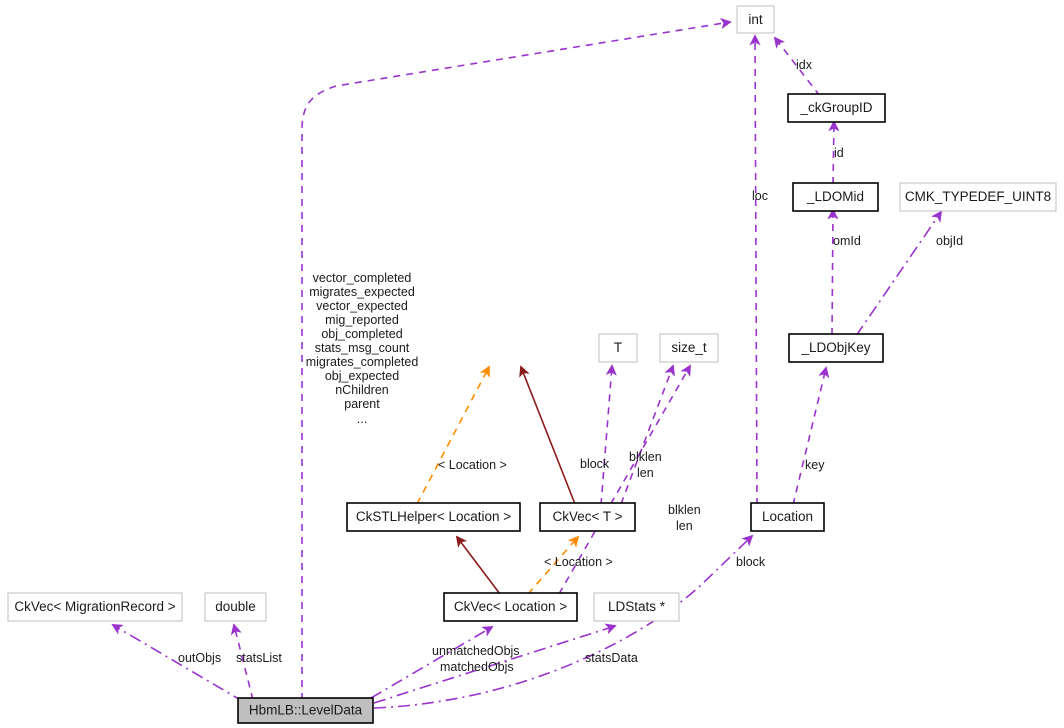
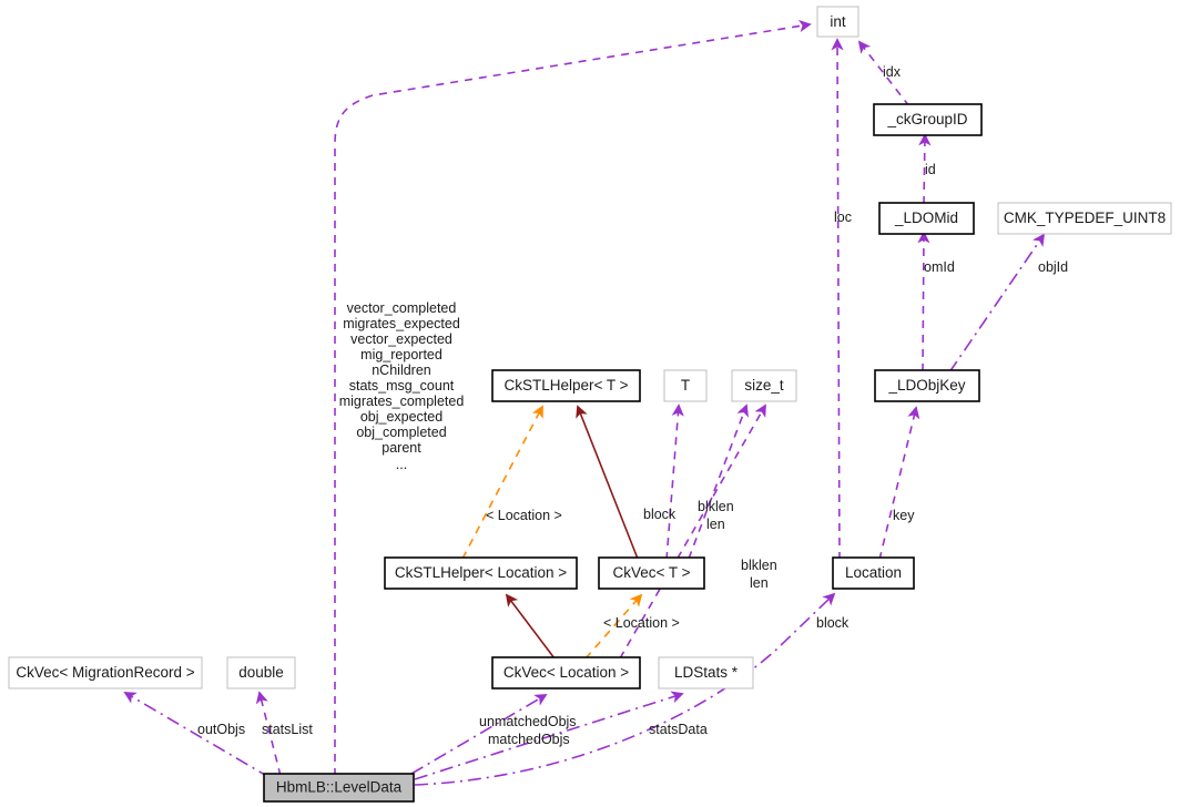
  idx
  id
  omId
  objId
  loc
  key
  block
  blklen
  len
  blklen
  len
  block
  < Location >
  < Location >
  outObjs
  statsList
  unmatchedObjs
  matchedObjs
  statsData
  vector_completed
  migrates_expected
  vector_expected
  mig_reported
- obj_completed
+ nChildren
  stats_msg_count
  migrates_completed
  obj_expected
- nChildren
+ obj_completed
  parent
  ...
  int
  _ckGroupID
  _LDOMid
  CMK_TYPEDEF_UINT8
+ CkSTLHelper< T >
  T
  size_t
  _LDObjKey
  CkSTLHelper< Location >
  CkVec< T >
  Location
  CkVec< MigrationRecord >
  double
  CkVec< Location >
  LDStats *
  HbmLB::LevelData
